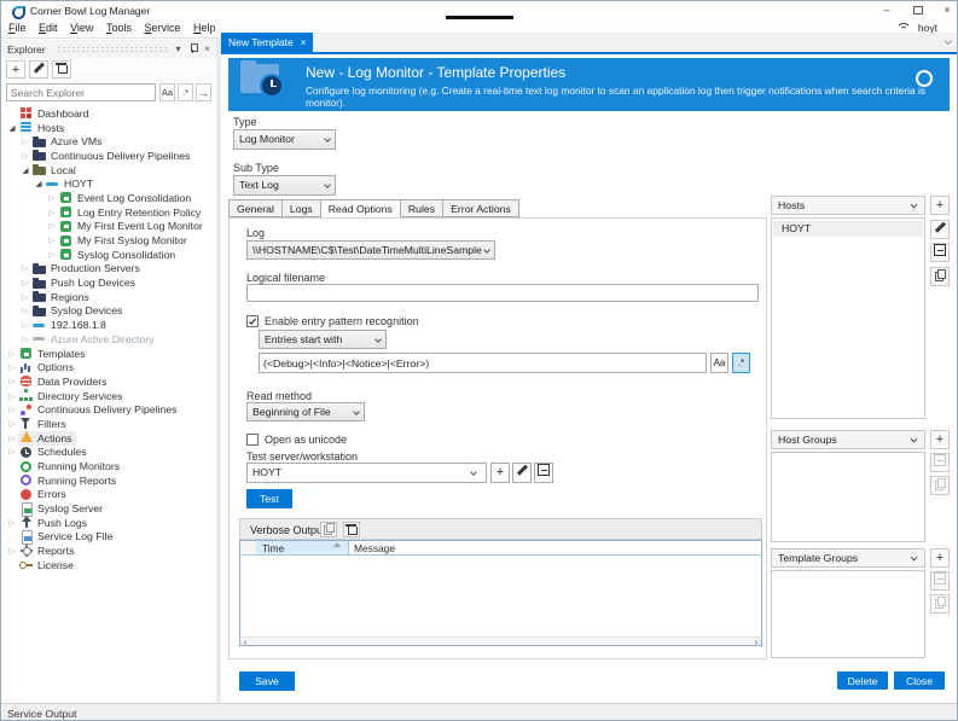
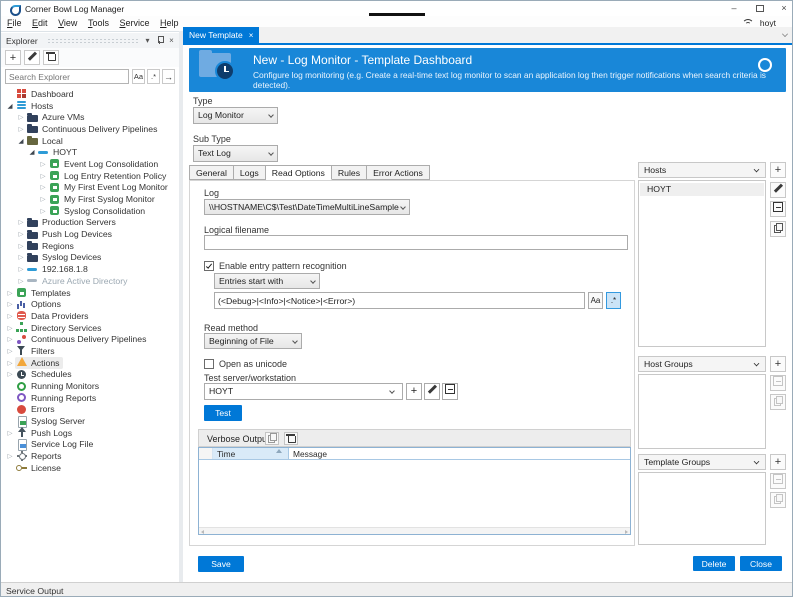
  Corner Bowl Log Manager
  –
  ×
  File Edit View Tools Service Help
  hoyt
  Explorer
  ▾
  ×
  +
  Search Explorer
  Aa
  .*
  →
  Dashboard
  Hosts
  Azure VMs
  Continuous Delivery Pipelines
  Local
  HOYT
  Event Log Consolidation
  Log Entry Retention Policy
  My First Event Log Monitor
  My First Syslog Monitor
  Syslog Consolidation
  Production Servers
  Push Log Devices
  Regions
  Syslog Devices
  192.168.1.8
  Azure Active Directory
  Templates
  Options
  Data Providers
  Directory Services
  Continuous Delivery Pipelines
  Filters
  Actions
  Schedules
  Running Monitors
  Running Reports
  Errors
  Syslog Server
  Push Logs
  Service Log File
  Reports
  License
  New Template ×
- New - Log Monitor - Template Properties
+ New - Log Monitor - Template Dashboard
- Configure log monitoring (e.g. Create a real-time text log monitor to scan an application log then trigger notifications when search criteria is monitor).
+ Configure log monitoring (e.g. Create a real-time text log monitor to scan an application log then trigger notifications when search criteria is detected).
  Type
  Log Monitor
  Sub Type
  Text Log
  General
  Logs
  Read Options
  Rules
  Error Actions
  Log
  \\HOSTNAME\C$\Test\DateTimeMultiLineSample
  Logical filename
  Enable entry pattern recognition
  Entries start with
  (<Debug>|<Info>|<Notice>|<Error>)
  Aa
  .*
  Read method
  Beginning of File
  Open as unicode
  Test server/workstation
  HOYT
  +
  Test
  Verbose Outp
  Time
  Message
  Save
  Hosts
  +
  HOYT
  Host Groups
  +
  Template Groups
  +
  Delete
  Close
  Service Output
